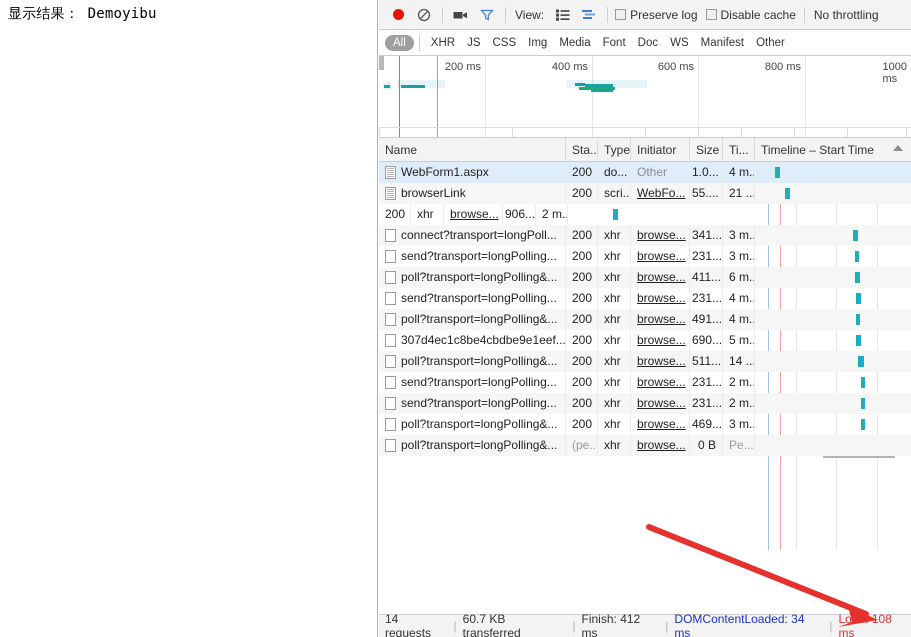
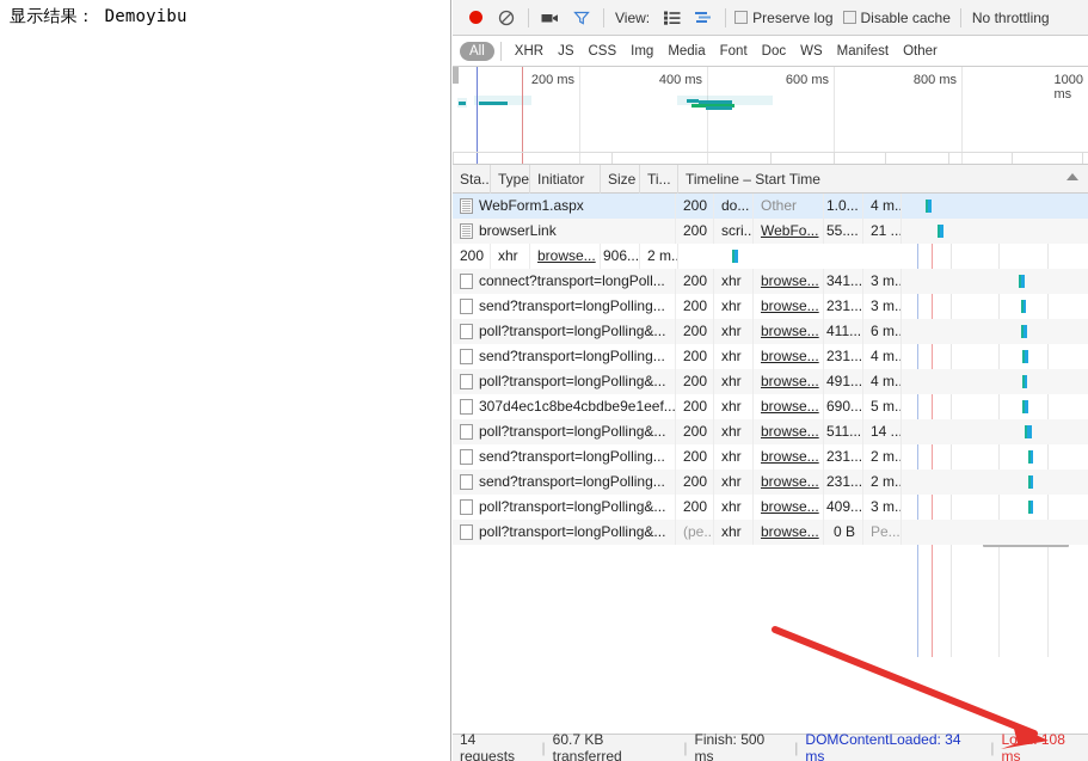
  显示结果： Demoyibu
  View:
  Preserve log
  Disable cache
  No throttling
  All
  XHR
  JS
  CSS
  Img
  Media
  Font
  Doc
  WS
  Manifest
  Other
  200 ms
  400 ms
  600 ms
  800 ms
  1000 ms
- Name
  Sta..
  Type
  Initiator
  Size
  Ti...
  Timeline – Start Time
  WebForm1.aspx
  200
  do...
  Other
  1.0...
  4 m..
  browserLink
  200
  scri..
  WebFo...
  55....
  21 ...
  200
  xhr
  browse...
  906...
  2 m..
  connect?transport=longPoll...
  200
  xhr
  browse...
  341...
  3 m..
  send?transport=longPolling...
  200
  xhr
  browse...
  231...
  3 m..
  poll?transport=longPolling&...
  200
  xhr
  browse...
  411...
  6 m..
  send?transport=longPolling...
  200
  xhr
  browse...
  231...
  4 m..
  poll?transport=longPolling&...
  200
  xhr
  browse...
  491...
  4 m..
  307d4ec1c8be4cbdbe9e1eef...
  200
  xhr
  browse...
  690...
  5 m..
  poll?transport=longPolling&...
  200
  xhr
  browse...
  511...
  14 ...
  send?transport=longPolling...
  200
  xhr
  browse...
  231...
  2 m..
  send?transport=longPolling...
  200
  xhr
  browse...
  231...
  2 m..
  poll?transport=longPolling&...
  200
  xhr
  browse...
- 469...
+ 409...
  3 m..
  poll?transport=longPolling&...
  (pe...
  xhr
  browse...
  0 B
  Pe...
  14 requests
  |
  60.7 KB transferred
  |
- Finish: 412 ms
+ Finish: 500 ms
  |
  DOMContentLoaded: 34 ms
  |
